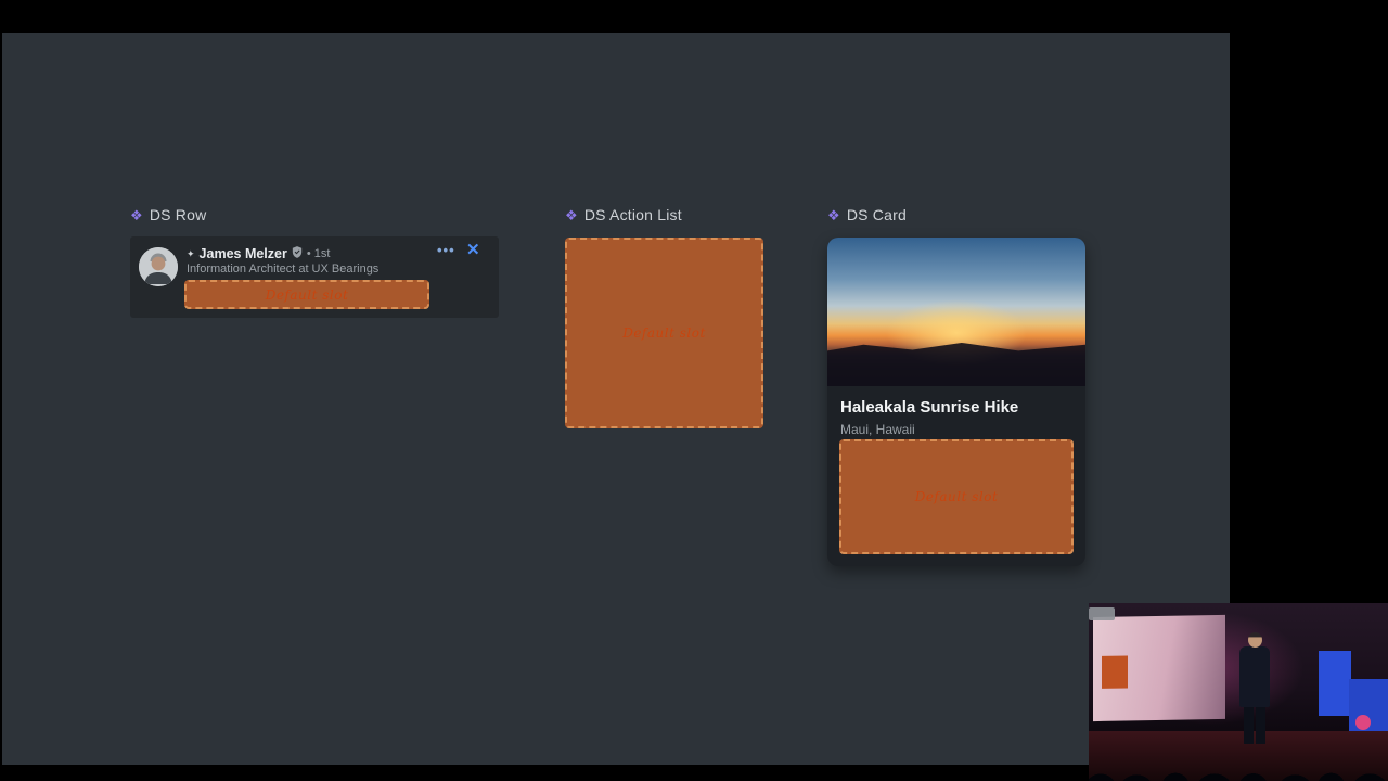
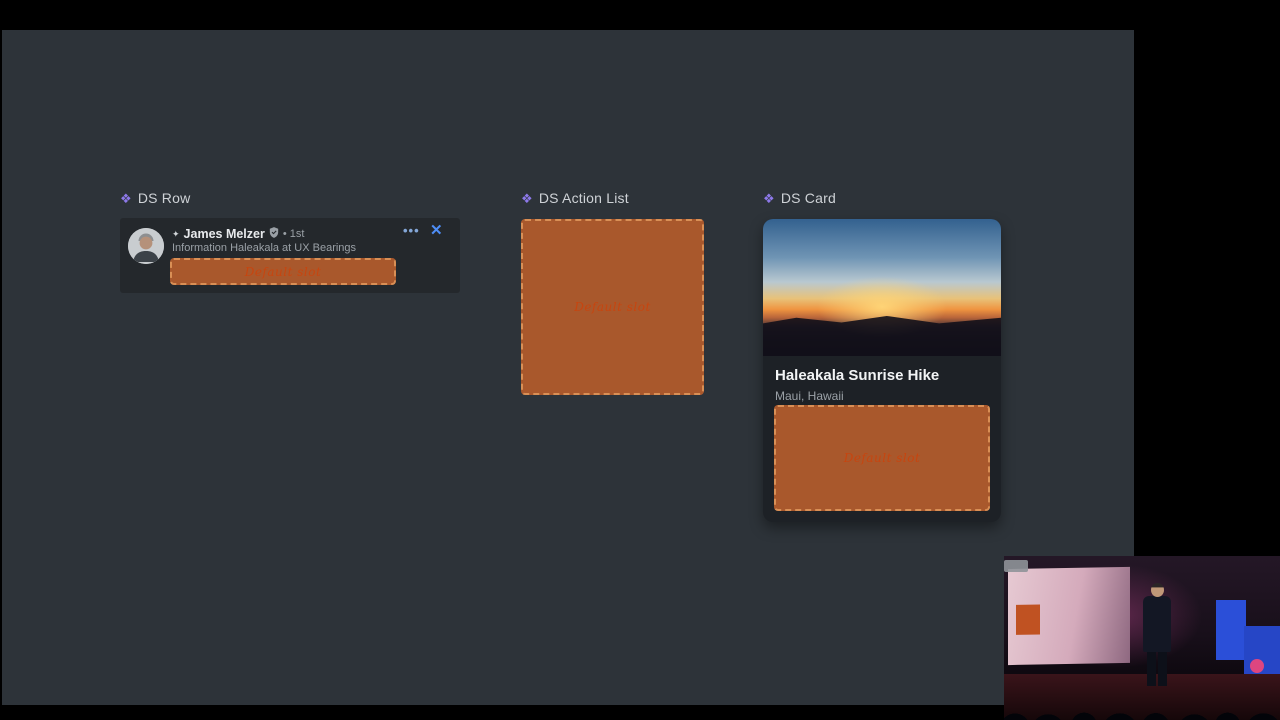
  ❖
  DS Row
  ✦
  James Melzer
  • 1st
- Information Architect at UX Bearings
+ Information Haleakala at UX Bearings
  •••
  ✕
  Default slot
  ❖
  DS Action List
  Default slot
  ❖
  DS Card
  Haleakala Sunrise Hike
  Maui, Hawaii
  Default slot
